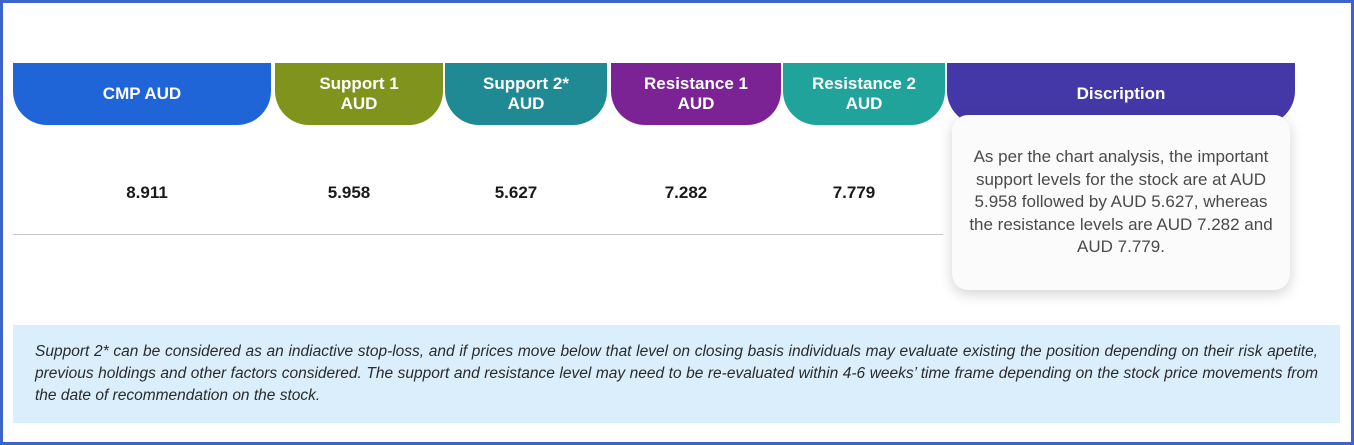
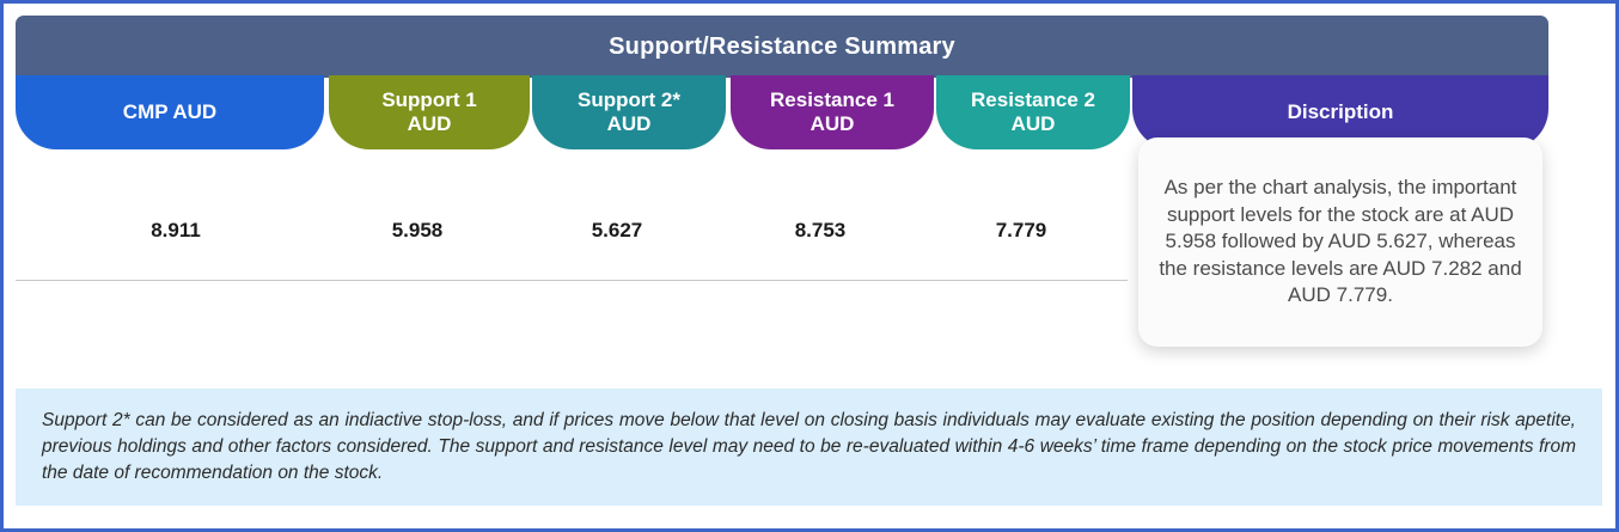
+ Support/Resistance Summary
  CMP AUD
  Support 1
  AUD
  Support 2*
  AUD
  Resistance 1
  AUD
  Resistance 2
  AUD
  Discription
  8.911
  5.958
  5.627
- 7.282
+ 8.753
  7.779
  As per the chart analysis, the important support levels for the stock are at AUD 5.958 followed by AUD 5.627, whereas the resistance levels are AUD 7.282 and AUD 7.779.
  Support 2* can be considered as an indiactive stop-loss, and if prices move below that level on closing basis individuals may evaluate existing the position depending on their risk apetite, previous holdings and other factors considered. The support and resistance level may need to be re-evaluated within 4-6 weeks’ time frame depending on the stock price movements from the date of recommendation on the stock.
